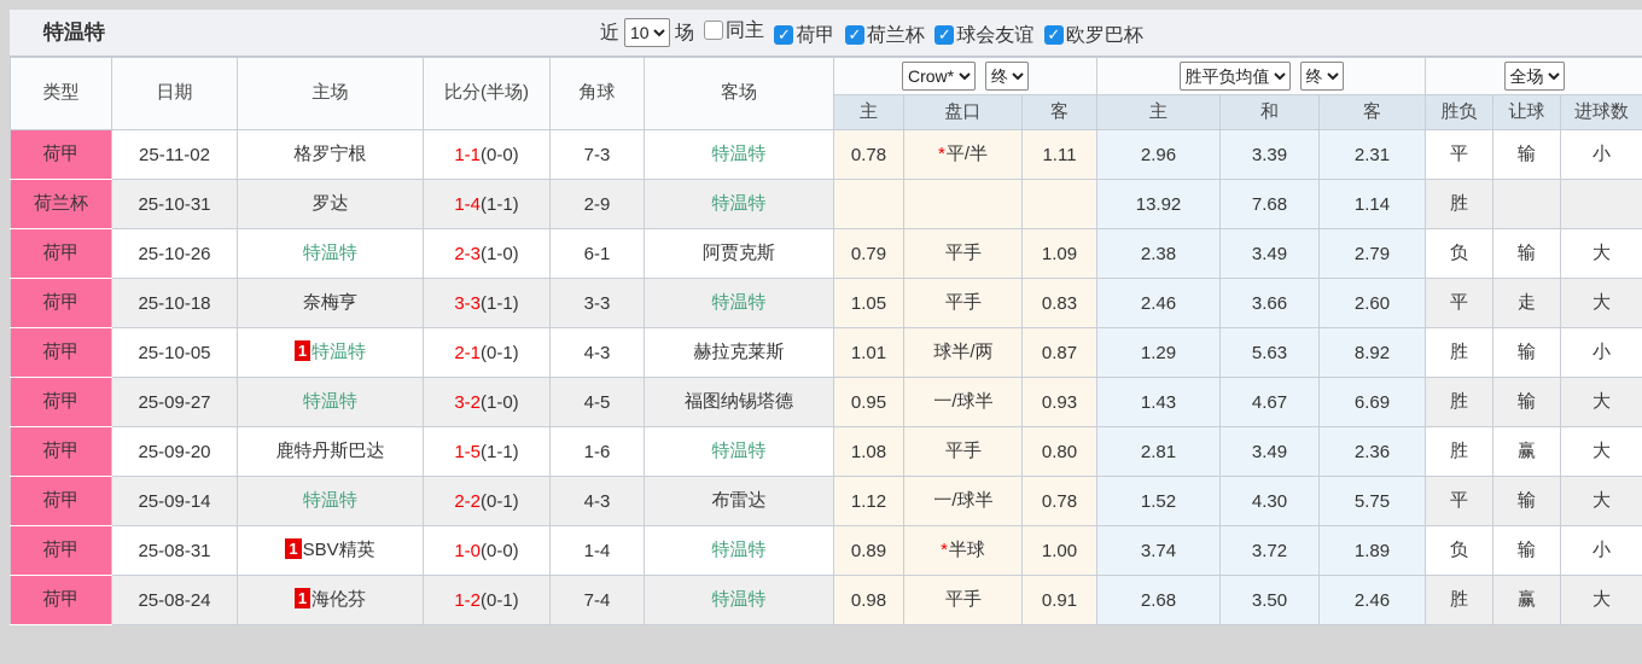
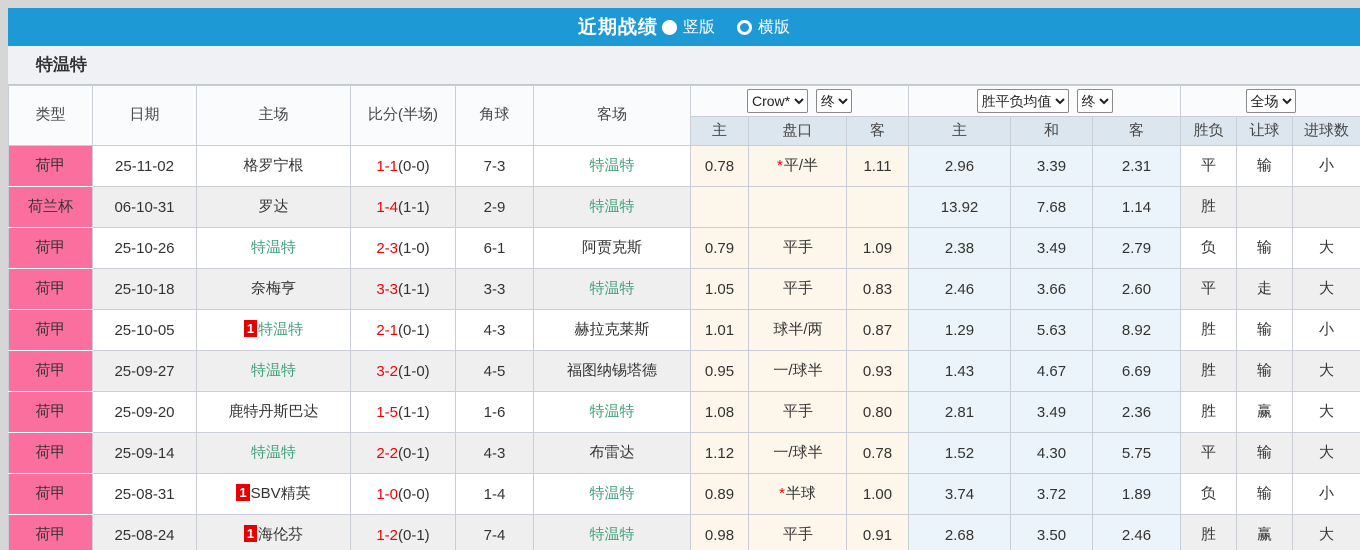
+ 近期战绩
+ 竖版
+ 横版
  特温特
- 近
- 10
- 场
- 同主
- 荷甲
- 荷兰杯
- 球会友谊
- 欧罗巴杯
  类型	日期	主场	比分(半场)	角球	客场	Crow* 终	胜平负均值 终	全场
  主	盘口	客	主	和	客	胜负	让球	进球数
  荷甲	25-11-02	格罗宁根	1-1(0-0)	7-3	特温特	0.78	*平/半	1.11	2.96	3.39	2.31	平	输	小
- 荷兰杯	25-10-31	罗达	1-4(1-1)	2-9	特温特				13.92	7.68	1.14	胜
+ 荷兰杯	06-10-31	罗达	1-4(1-1)	2-9	特温特				13.92	7.68	1.14	胜
  荷甲	25-10-26	特温特	2-3(1-0)	6-1	阿贾克斯	0.79	平手	1.09	2.38	3.49	2.79	负	输	大
  荷甲	25-10-18	奈梅亨	3-3(1-1)	3-3	特温特	1.05	平手	0.83	2.46	3.66	2.60	平	走	大
  荷甲	25-10-05	1 特温特	2-1(0-1)	4-3	赫拉克莱斯	1.01	球半/两	0.87	1.29	5.63	8.92	胜	输	小
  荷甲	25-09-27	特温特	3-2(1-0)	4-5	福图纳锡塔德	0.95	一/球半	0.93	1.43	4.67	6.69	胜	输	大
  荷甲	25-09-20	鹿特丹斯巴达	1-5(1-1)	1-6	特温特	1.08	平手	0.80	2.81	3.49	2.36	胜	赢	大
  荷甲	25-09-14	特温特	2-2(0-1)	4-3	布雷达	1.12	一/球半	0.78	1.52	4.30	5.75	平	输	大
  荷甲	25-08-31	1 SBV精英	1-0(0-0)	1-4	特温特	0.89	*半球	1.00	3.74	3.72	1.89	负	输	小
  荷甲	25-08-24	1 海伦芬	1-2(0-1)	7-4	特温特	0.98	平手	0.91	2.68	3.50	2.46	胜	赢	大
